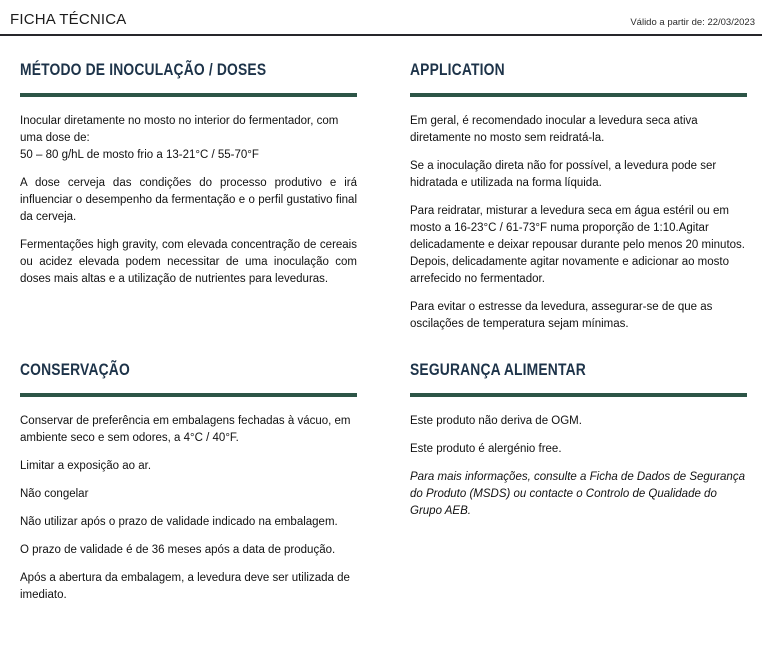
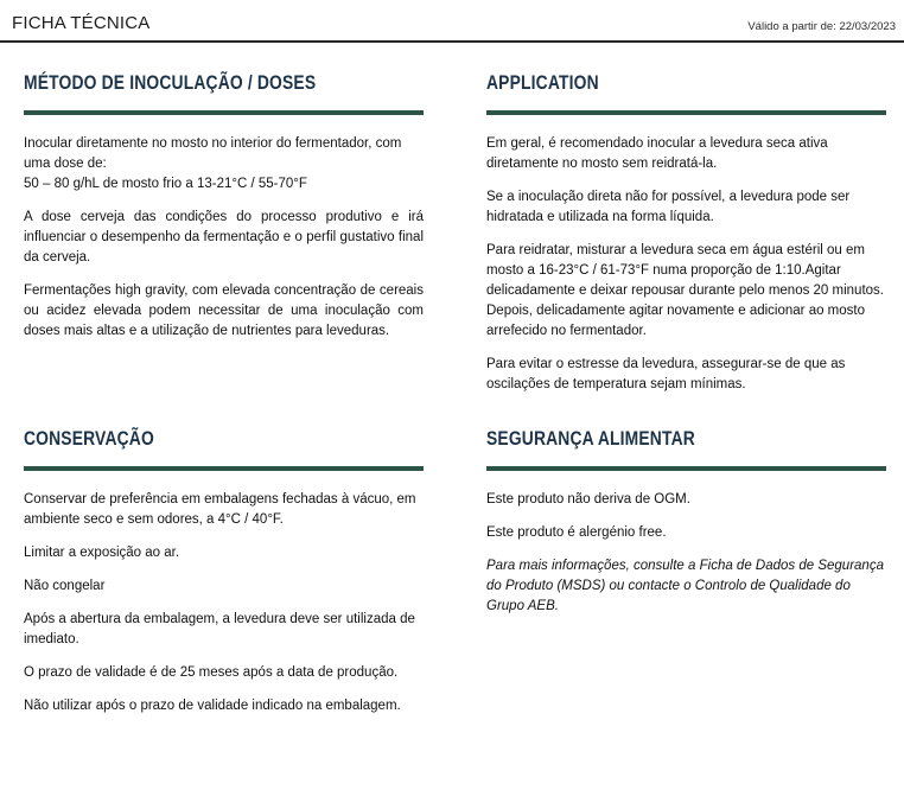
  FICHA TÉCNICA
  Válido a partir de: 22/03/2023
  MÉTODO DE INOCULAÇÃO / DOSES
  Inocular diretamente no mosto no interior do fermentador, com uma dose de:
  50 – 80 g/hL de mosto frio a 13-21°C / 55-70°F
  A dose cerveja das condições do processo produtivo e irá influenciar o desempenho da fermentação e o perfil gustativo final da cerveja.
  Fermentações high gravity, com elevada concentração de cereais ou acidez elevada podem necessitar de uma inoculação com doses mais altas e a utilização de nutrientes para leveduras.
  APPLICATION
  Em geral, é recomendado inocular a levedura seca ativa diretamente no mosto sem reidratá-la.
  Se a inoculação direta não for possível, a levedura pode ser hidratada e utilizada na forma líquida.
  Para reidratar, misturar a levedura seca em água estéril ou em mosto a 16-23°C / 61-73°F numa proporção de 1:10.Agitar delicadamente e deixar repousar durante pelo menos 20 minutos. Depois, delicadamente agitar novamente e adicionar ao mosto arrefecido no fermentador.
  Para evitar o estresse da levedura, assegurar-se de que as oscilações de temperatura sejam mínimas.
  CONSERVAÇÃO
  Conservar de preferência em embalagens fechadas à vácuo, em ambiente seco e sem odores, a 4°C / 40°F.
  Limitar a exposição ao ar.
  Não congelar
- Não utilizar após o prazo de validade indicado na embalagem.
+ Após a abertura da embalagem, a levedura deve ser utilizada de imediato.
- O prazo de validade é de 36 meses após a data de produção.
+ O prazo de validade é de 25 meses após a data de produção.
- Após a abertura da embalagem, a levedura deve ser utilizada de imediato.
+ Não utilizar após o prazo de validade indicado na embalagem.
  SEGURANÇA ALIMENTAR
  Este produto não deriva de OGM.
  Este produto é alergénio free.
  Para mais informações, consulte a Ficha de Dados de Segurança do Produto (MSDS) ou contacte o Controlo de Qualidade do Grupo AEB.
